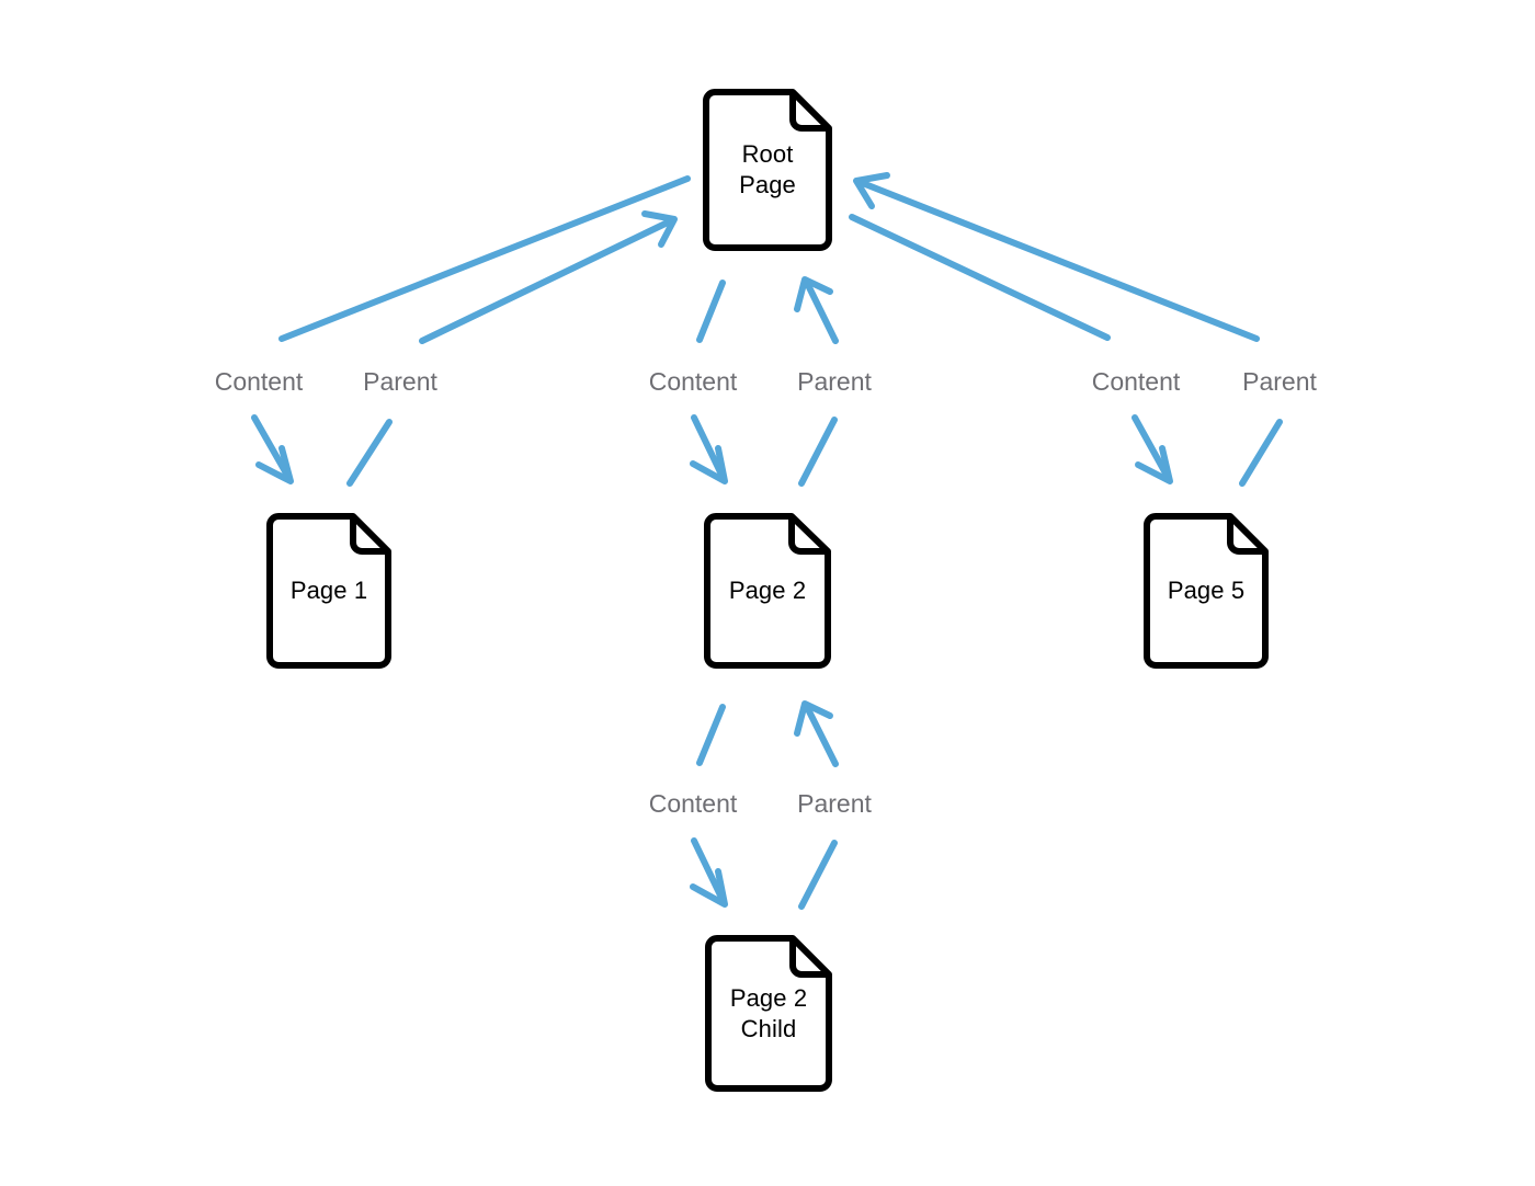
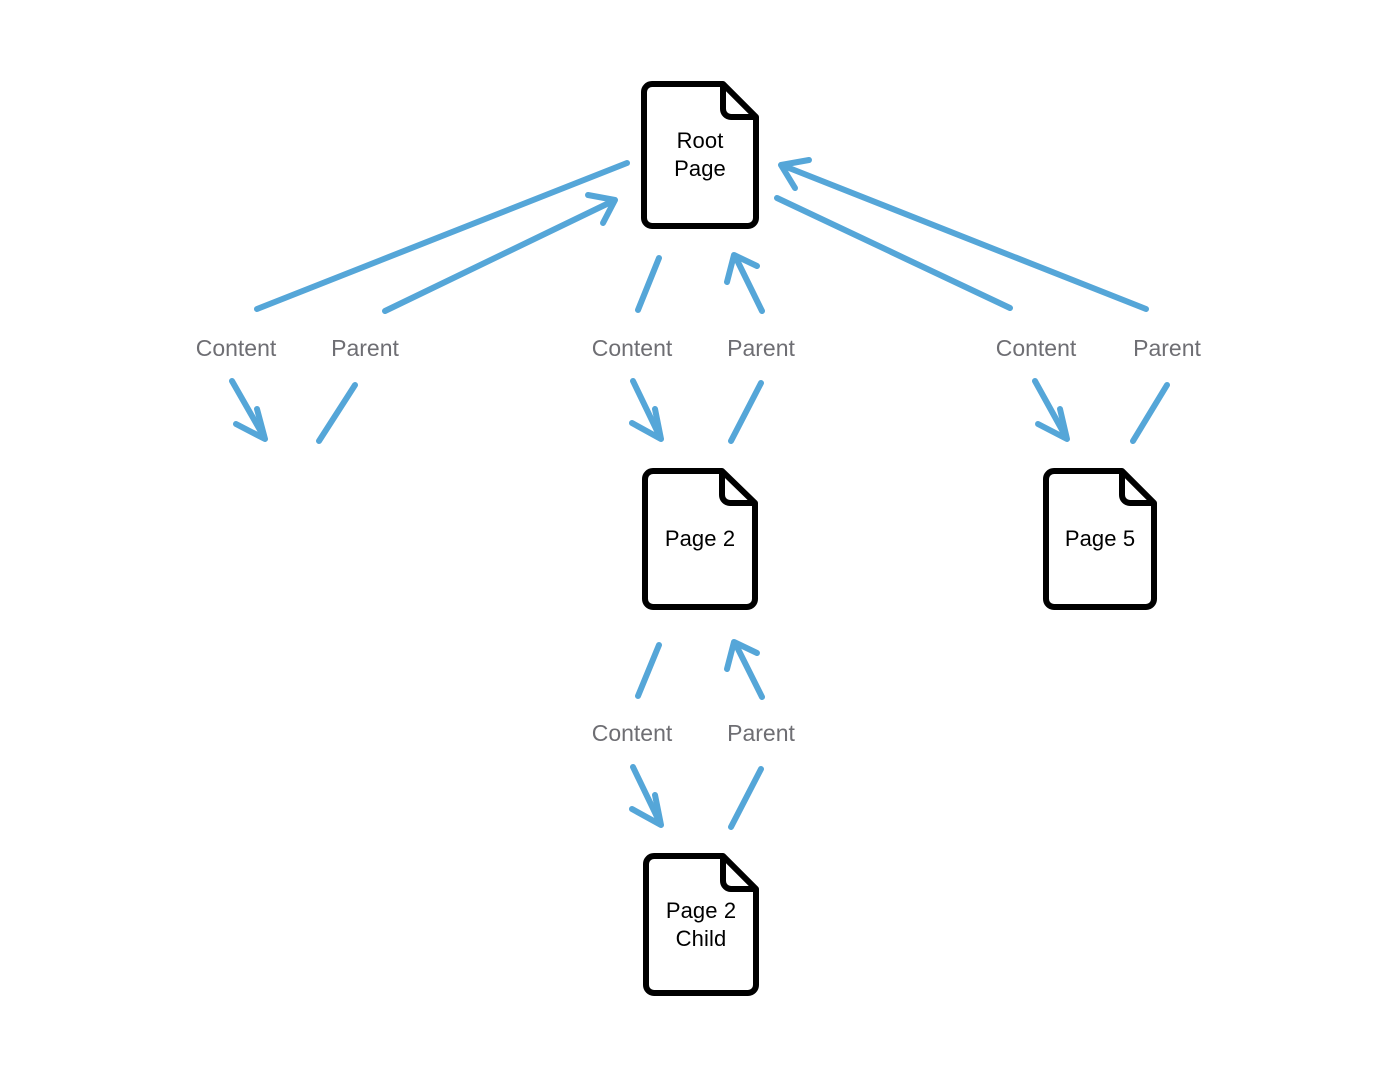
  Root
  Page
- Page 1
  Page 2
  Page 5
  Page 2
  Child
  Content
  Parent
  Content
  Parent
  Content
  Parent
  Content
  Parent
